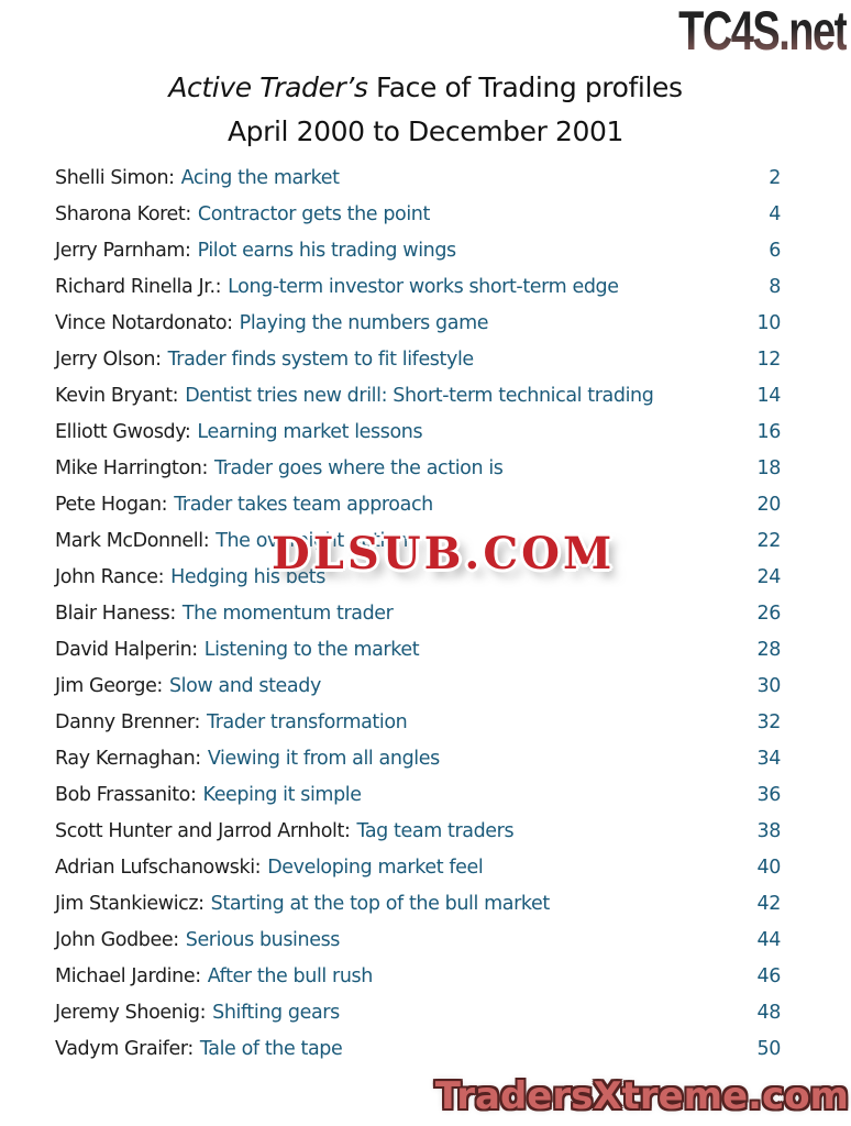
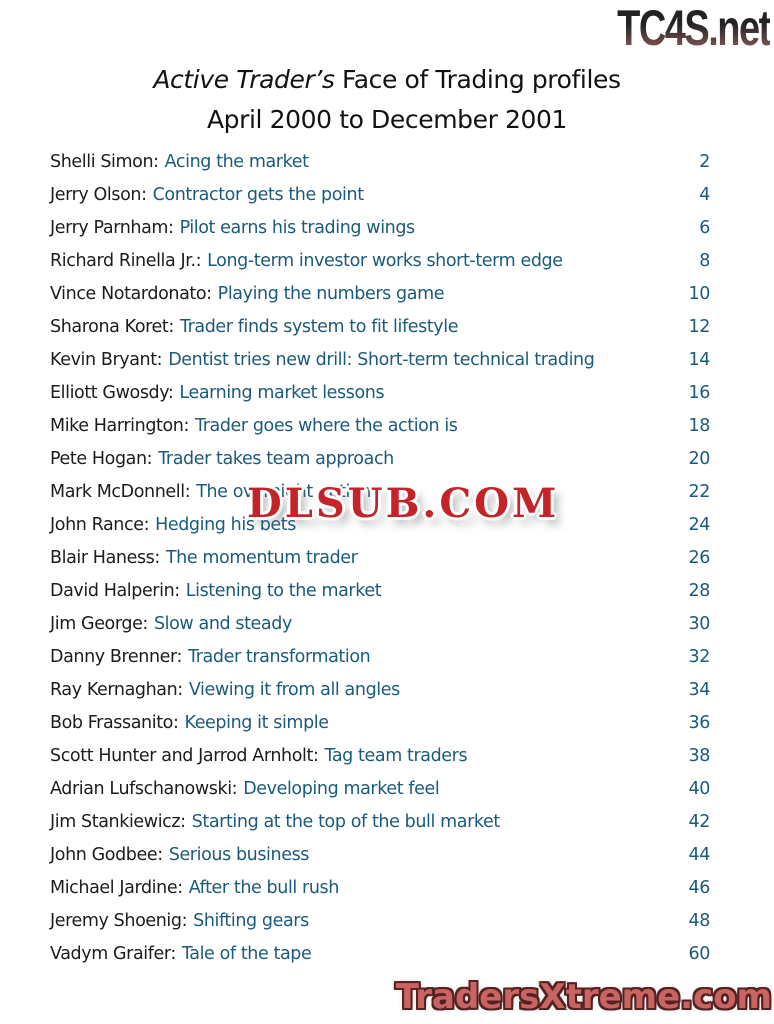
  TC4S.net
  Active Trader’s Face of Trading profiles
  April 2000 to December 2001
  Shelli Simon: Acing the market
  2
- Sharona Koret: Contractor gets the point
+ Jerry Olson: Contractor gets the point
  4
  Jerry Parnham: Pilot earns his trading wings
  6
  Richard Rinella Jr.: Long-term investor works short-term edge
  8
  Vince Notardonato: Playing the numbers game
  10
- Jerry Olson: Trader finds system to fit lifestyle
+ Sharona Koret: Trader finds system to fit lifestyle
  12
  Kevin Bryant: Dentist tries new drill: Short-term technical trading
  14
  Elliott Gwosdy: Learning market lessons
  16
  Mike Harrington: Trader goes where the action is
  18
  Pete Hogan: Trader takes team approach
  20
  Mark McDonnell: The overnight option
  22
  John Rance: Hedging his bets
  24
  Blair Haness: The momentum trader
  26
  David Halperin: Listening to the market
  28
  Jim George: Slow and steady
  30
  Danny Brenner: Trader transformation
  32
  Ray Kernaghan: Viewing it from all angles
  34
  Bob Frassanito: Keeping it simple
  36
  Scott Hunter and Jarrod Arnholt: Tag team traders
  38
  Adrian Lufschanowski: Developing market feel
  40
  Jim Stankiewicz: Starting at the top of the bull market
  42
  John Godbee: Serious business
  44
  Michael Jardine: After the bull rush
  46
  Jeremy Shoenig: Shifting gears
  48
  Vadym Graifer: Tale of the tape
- 50
+ 60
  DLSUB.COM
  TradersXtreme.com
